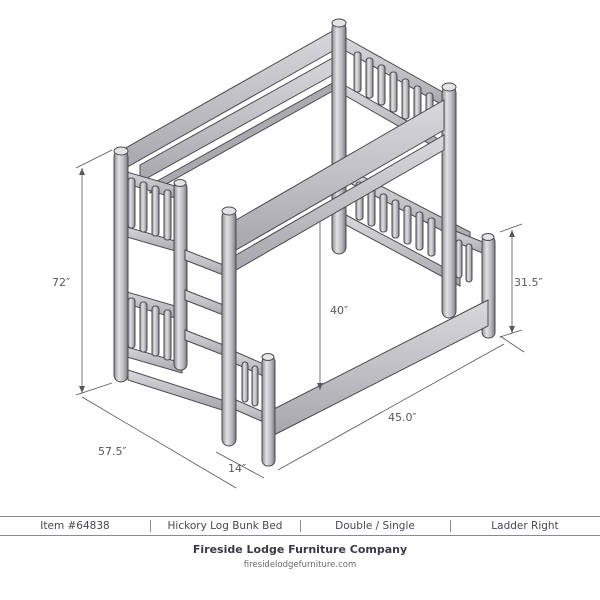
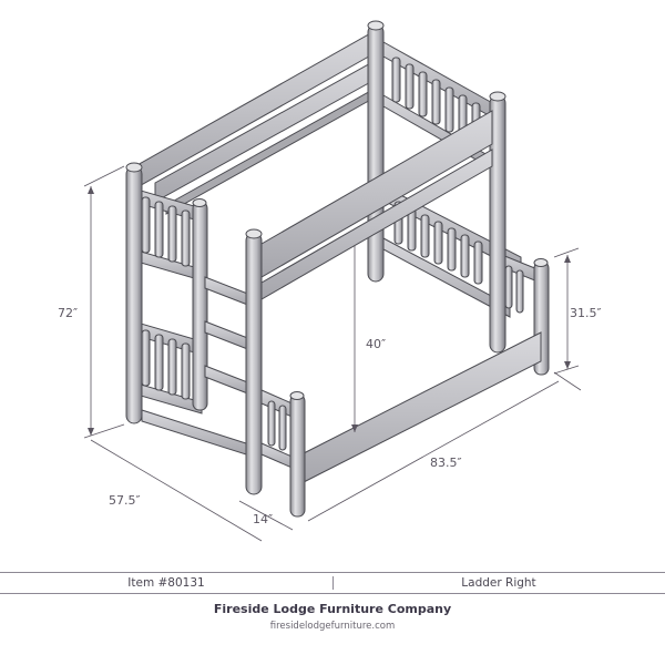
  72″
  40″
  31.5″
  57.5″
  14″
- 45.0″
+ 83.5″
- Item #64838
+ Item #80131
- Hickory Log Bunk Bed
- Double / Single
  Ladder Right
  Fireside Lodge Furniture Company
  firesidelodgefurniture.com
